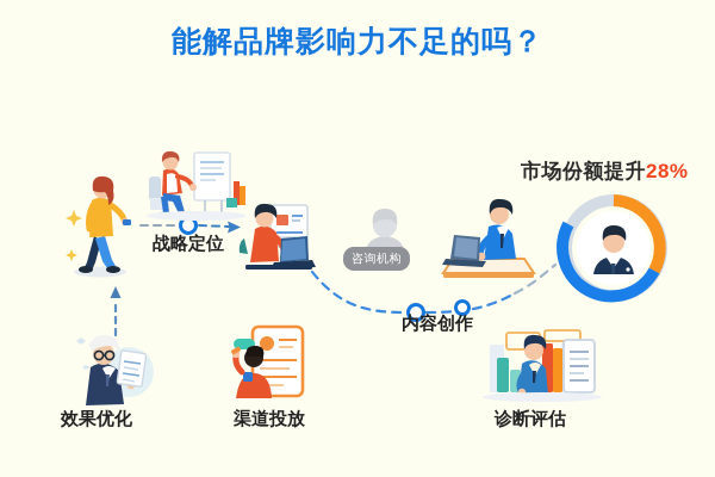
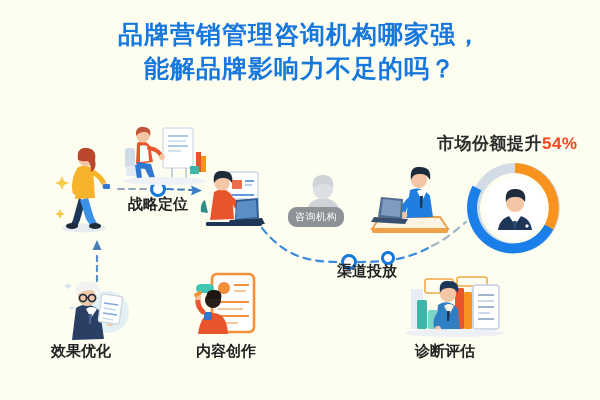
+ 品牌营销管理咨询机构哪家强，
  能解品牌影响力不足的吗？
  咨询机构
- 市场份额提升28%
+ 市场份额提升54%
  战略定位
- 内容创作
+ 渠道投放
  效果优化
- 渠道投放
+ 内容创作
  诊断评估
